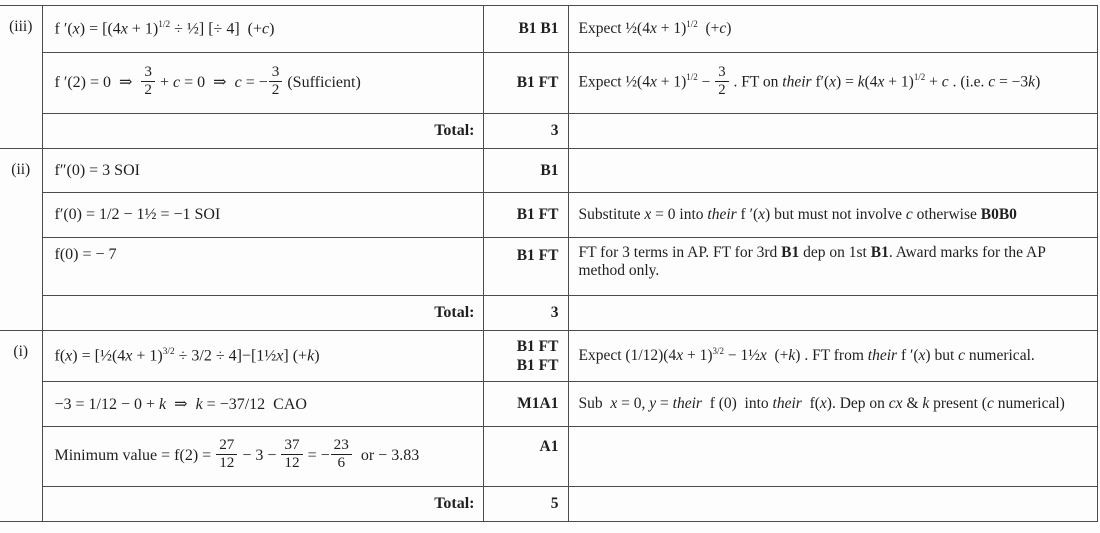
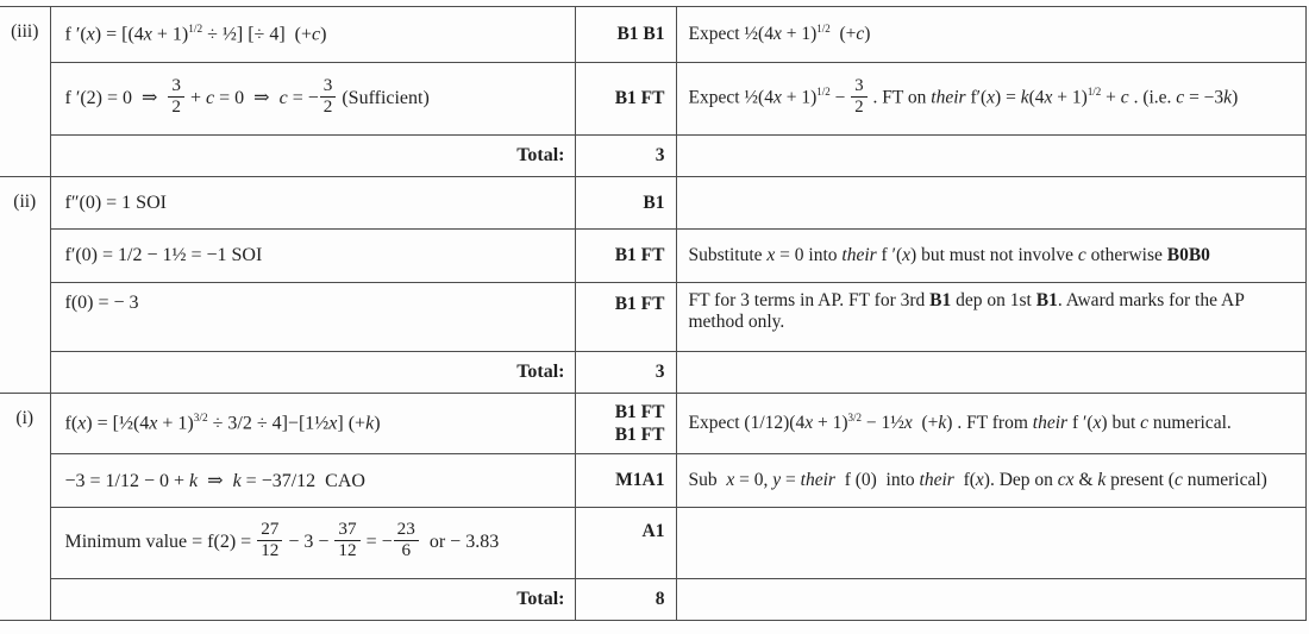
  (iii)	f ′(x) = [(4x + 1)1/2 ÷ ½] [÷ 4] (+c)	B1 B1	Expect ½(4x + 1)1/2 (+c)
  f ′(2) = 0 ⇒ 32 + c = 0 ⇒ c = −32 (Sufficient)	B1 FT	Expect ½(4x + 1)1/2 − 32 . FT on their f′(x) = k(4x + 1)1/2 + c . (i.e. c = −3k)
  Total:	3
- (ii)	f″(0) = 3 SOI	B1
+ (ii)	f″(0) = 1 SOI	B1
  f′(0) = 1/2 − 1½ = −1 SOI	B1 FT	Substitute x = 0 into their f ′(x) but must not involve c otherwise B0B0
- f(0) = − 7	B1 FT	FT for 3 terms in AP. FT for 3rd B1 dep on 1st B1. Award marks for the AP method only.
+ f(0) = − 3	B1 FT	FT for 3 terms in AP. FT for 3rd B1 dep on 1st B1. Award marks for the AP method only.
  Total:	3
  (i)	f(x) = [½(4x + 1)3/2 ÷ 3/2 ÷ 4]−[1½x] (+k)	B1 FTB1 FT	Expect (1/12)(4x + 1)3/2 − 1½x (+k) . FT from their f ′(x) but c numerical.
  −3 = 1/12 − 0 + k ⇒ k = −37/12 CAO	M1A1	Sub x = 0, y = their f (0) into their f(x). Dep on cx & k present (c numerical)
  Minimum value = f(2) = 2712 − 3 − 3712 = −236 or − 3.83	A1
- Total:	5
+ Total:	8
